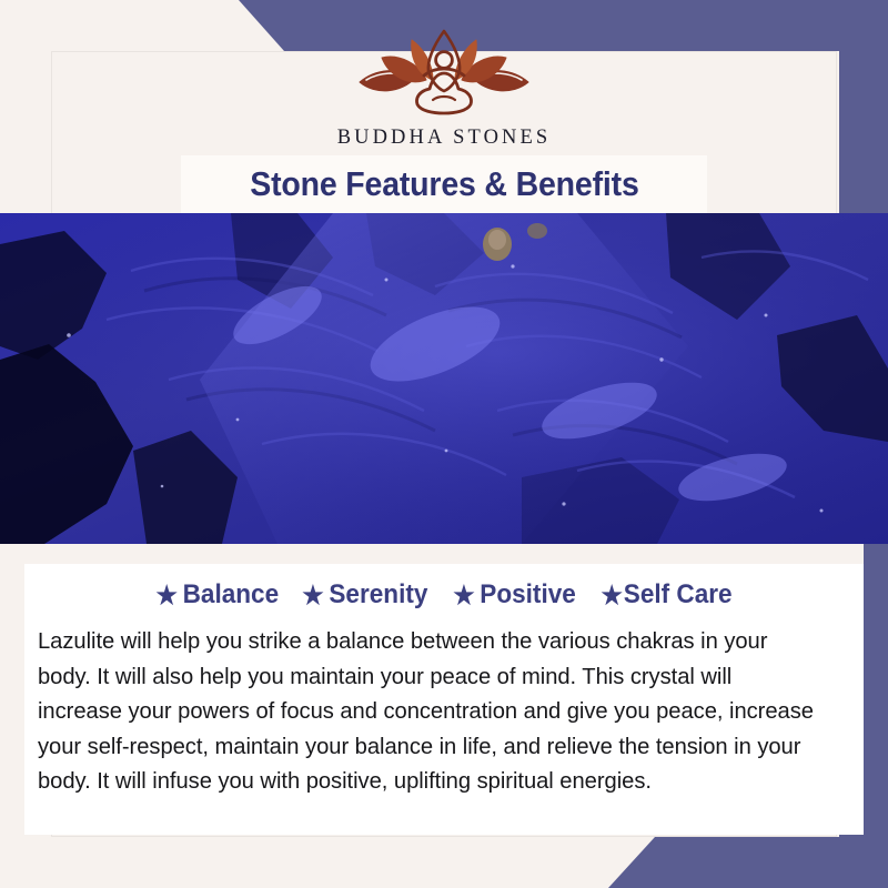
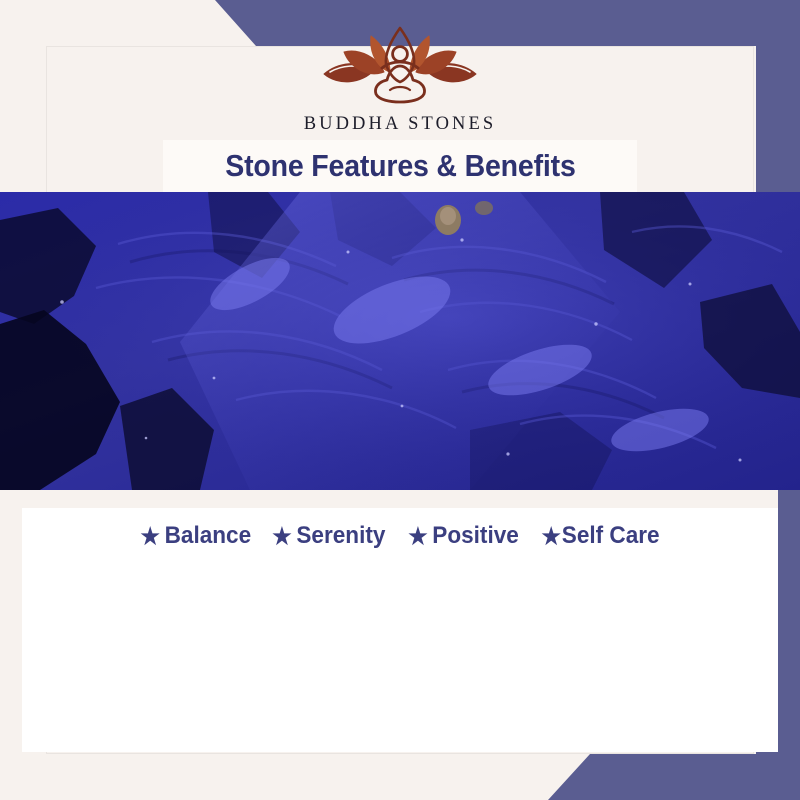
  BUDDHA STONES
  Stone Features & Benefits
  ★
  Balance
  ★
  Serenity
  ★
  Positive
  ★
  Self Care
- Lazulite will help you strike a balance between the various chakras in your body. It will also help you maintain your peace of mind. This crystal will increase your powers of focus and concentration and give you peace, increase your self-respect, maintain your balance in life, and relieve the tension in your body. It will infuse you with positive, uplifting spiritual energies.
